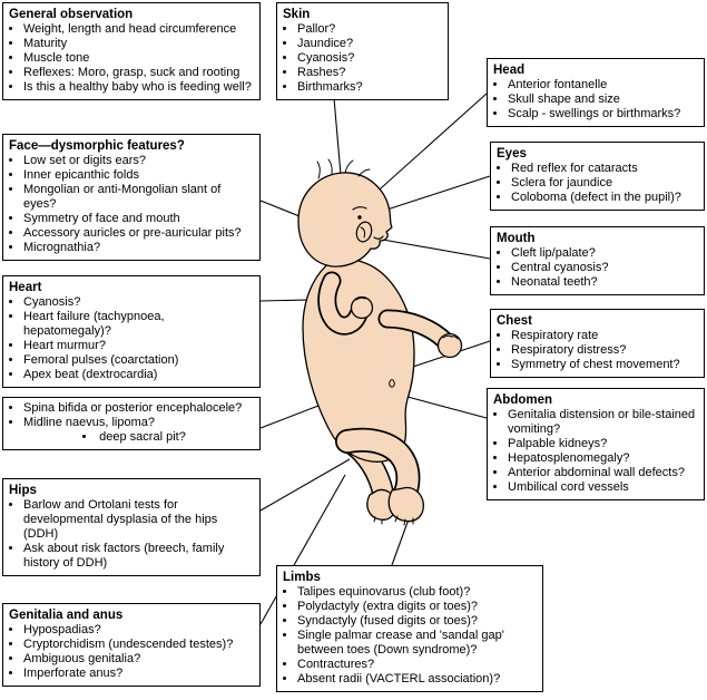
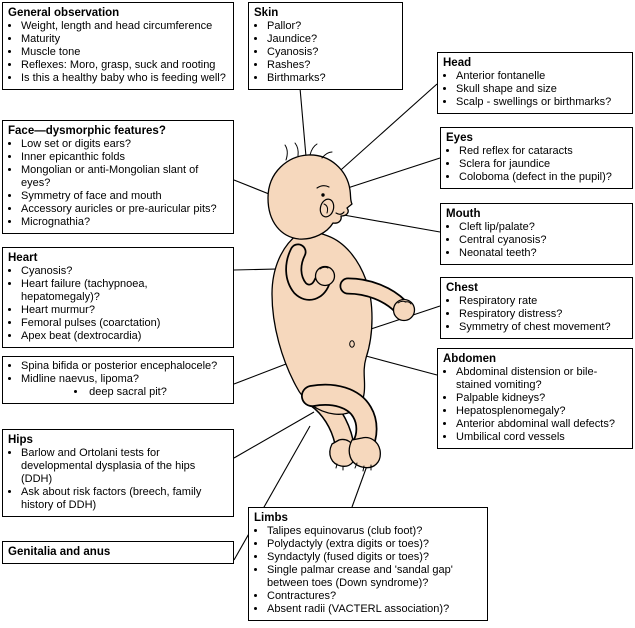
  General observation
  Weight, length and head circumference
  Maturity
  Muscle tone
  Reflexes: Moro, grasp, suck and rooting
  Is this a healthy baby who is feeding well?
  Skin
  Pallor?
  Jaundice?
  Cyanosis?
  Rashes?
  Birthmarks?
  Head
  Anterior fontanelle
  Skull shape and size
  Scalp - swellings or birthmarks?
  Face—dysmorphic features?
  Low set or digits ears?
  Inner epicanthic folds
  Mongolian or anti-Mongolian slant of eyes?
  Symmetry of face and mouth
  Accessory auricles or pre-auricular pits?
  Micrognathia?
  Eyes
  Red reflex for cataracts
  Sclera for jaundice
  Coloboma (defect in the pupil)?
  Mouth
  Cleft lip/palate?
  Central cyanosis?
  Neonatal teeth?
  Heart
  Cyanosis?
  Heart failure (tachypnoea, hepatomegaly)?
  Heart murmur?
  Femoral pulses (coarctation)
  Apex beat (dextrocardia)
  Chest
  Respiratory rate
  Respiratory distress?
  Symmetry of chest movement?
  Spina bifida or posterior encephalocele?
  Midline naevus, lipoma?
  deep sacral pit?
  Abdomen
- Genitalia distension or bile-stained vomiting?
+ Abdominal distension or bile-stained vomiting?
  Palpable kidneys?
  Hepatosplenomegaly?
  Anterior abdominal wall defects?
  Umbilical cord vessels
  Hips
  Barlow and Ortolani tests for developmental dysplasia of the hips (DDH)
  Ask about risk factors (breech, family history of DDH)
  Genitalia and anus
- Hypospadias?
- Cryptorchidism (undescended testes)?
- Ambiguous genitalia?
- Imperforate anus?
  Limbs
  Talipes equinovarus (club foot)?
  Polydactyly (extra digits or toes)?
  Syndactyly (fused digits or toes)?
  Single palmar crease and 'sandal gap' between toes (Down syndrome)?
  Contractures?
  Absent radii (VACTERL association)?
